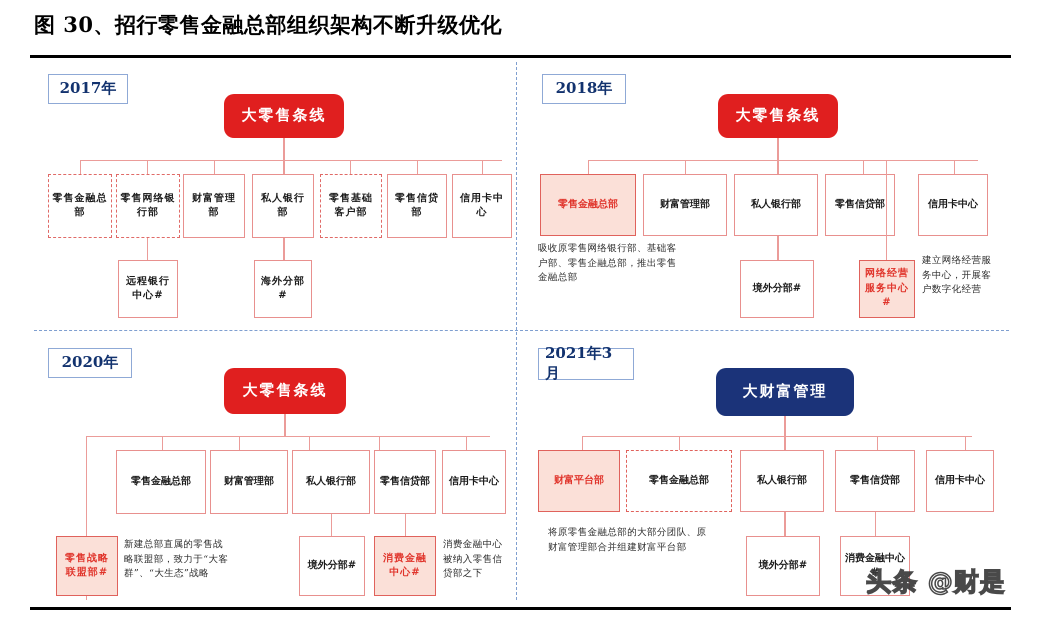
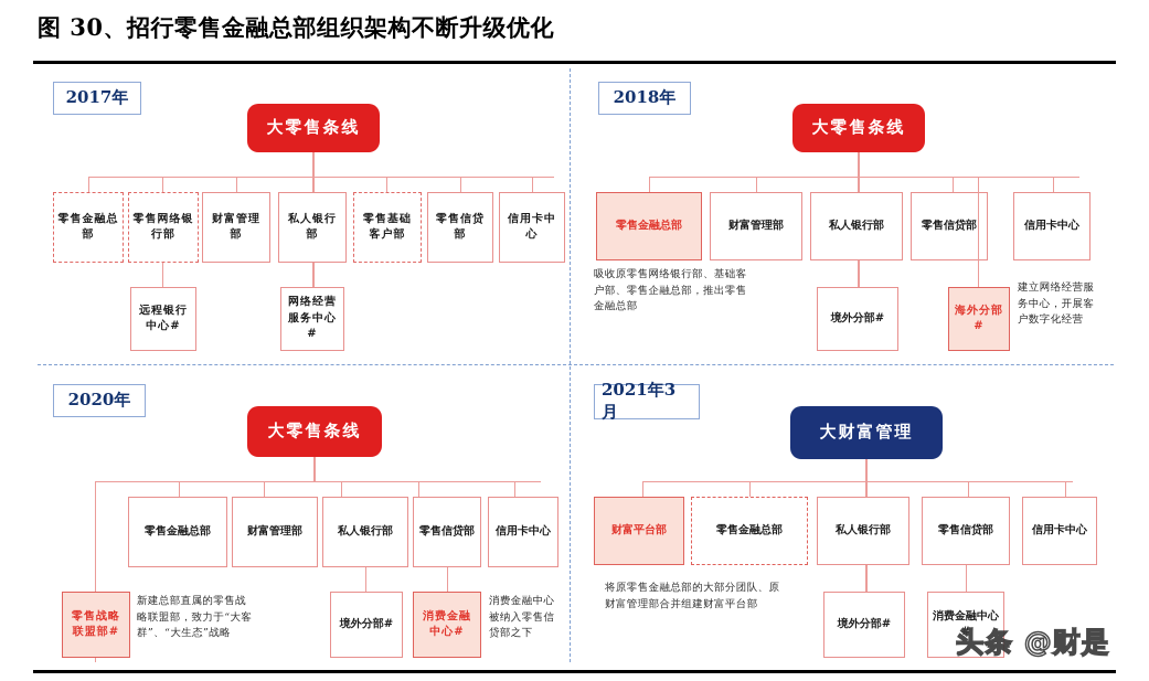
  图 30、招行零售金融总部组织架构不断升级优化
  2017年
  大零售条线
  零售金融总部
  零售网络银行部
  财富管理部
  私人银行部
  零售基础客户部
  零售信贷部
  信用卡中心
  远程银行中心#
- 海外分部#
+ 网络经营服务中心#
  2018年
  大零售条线
  零售金融总部
  财富管理部
  私人银行部
  零售信贷部
  信用卡中心
  境外分部#
- 网络经营服务中心#
+ 海外分部#
  吸收原零售网络银行部、基础客户部、零售企融总部，推出零售金融总部
  建立网络经营服务中心，开展客户数字化经营
  2020年
  大零售条线
  零售金融总部
  财富管理部
  私人银行部
  零售信贷部
  信用卡中心
  零售战略联盟部#
  境外分部#
  消费金融中心#
  新建总部直属的零售战略联盟部，致力于“大客群”、“大生态”战略
  消费金融中心被纳入零售信贷部之下
  2021年3月
  大财富管理
  财富平台部
  零售金融总部
  私人银行部
  零售信贷部
  信用卡中心
  境外分部#
  消费金融中心#
  将原零售金融总部的大部分团队、原财富管理部合并组建财富平台部
  头条 @财是
